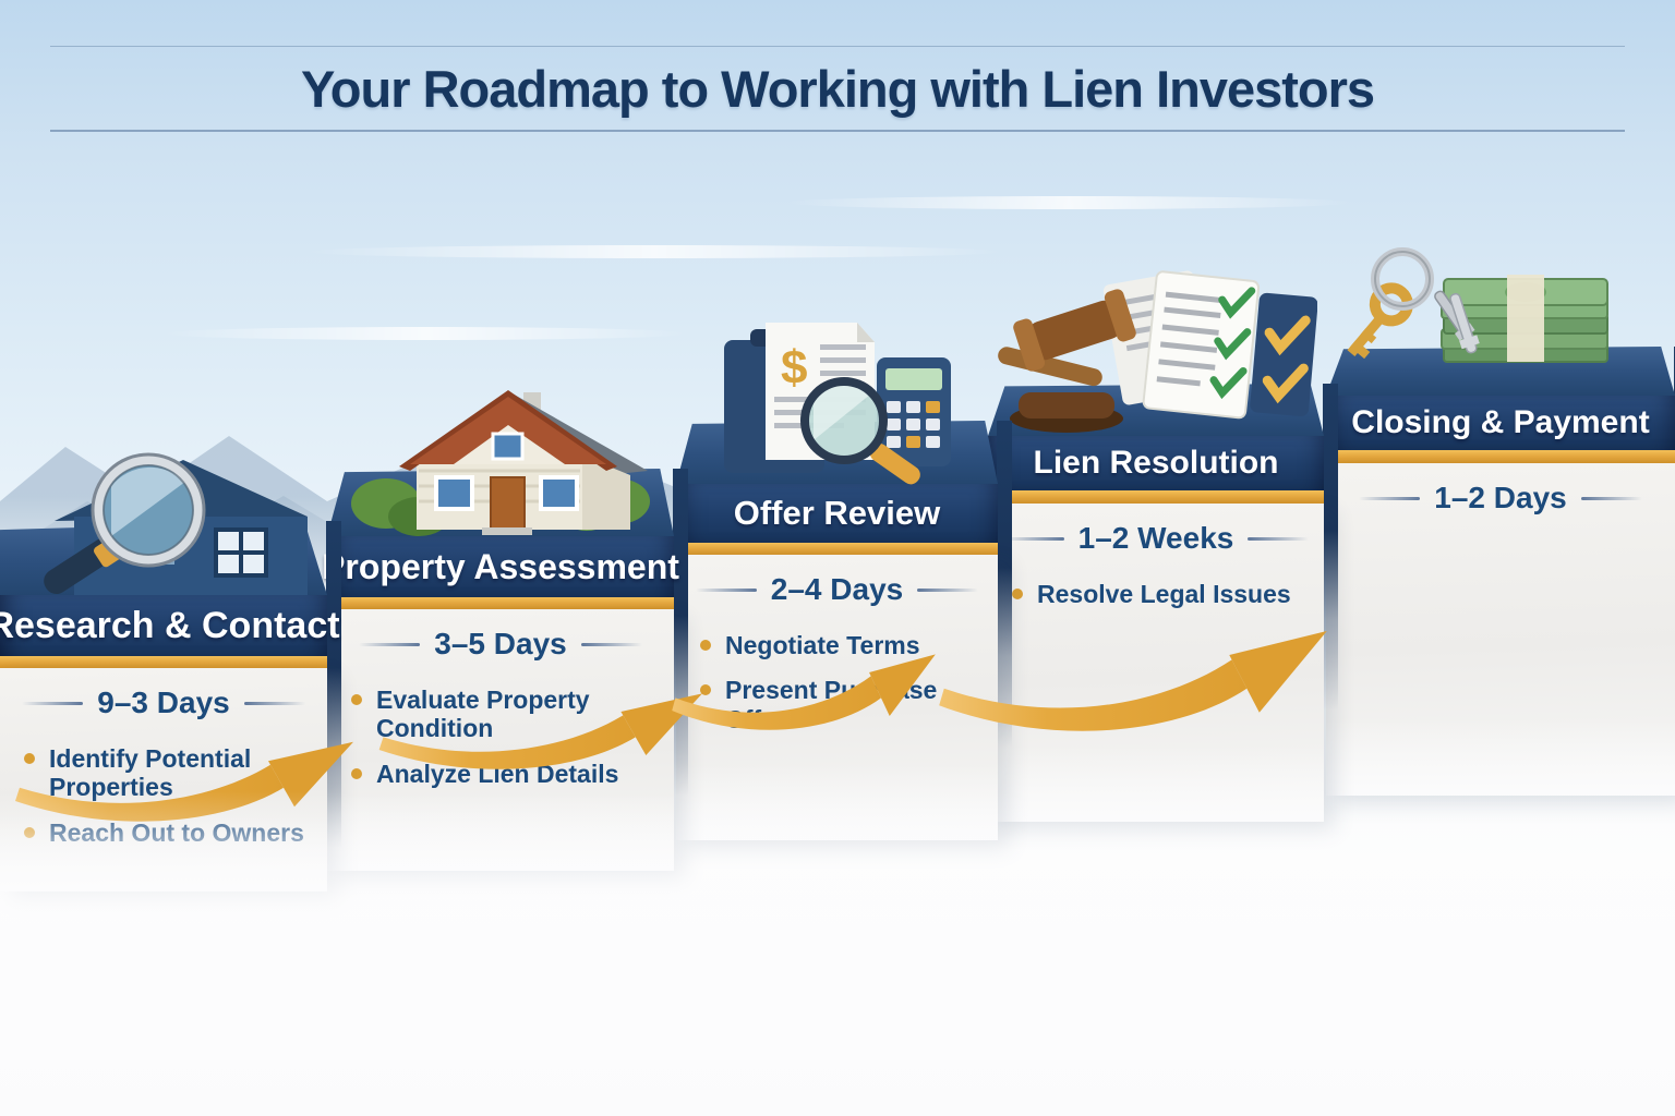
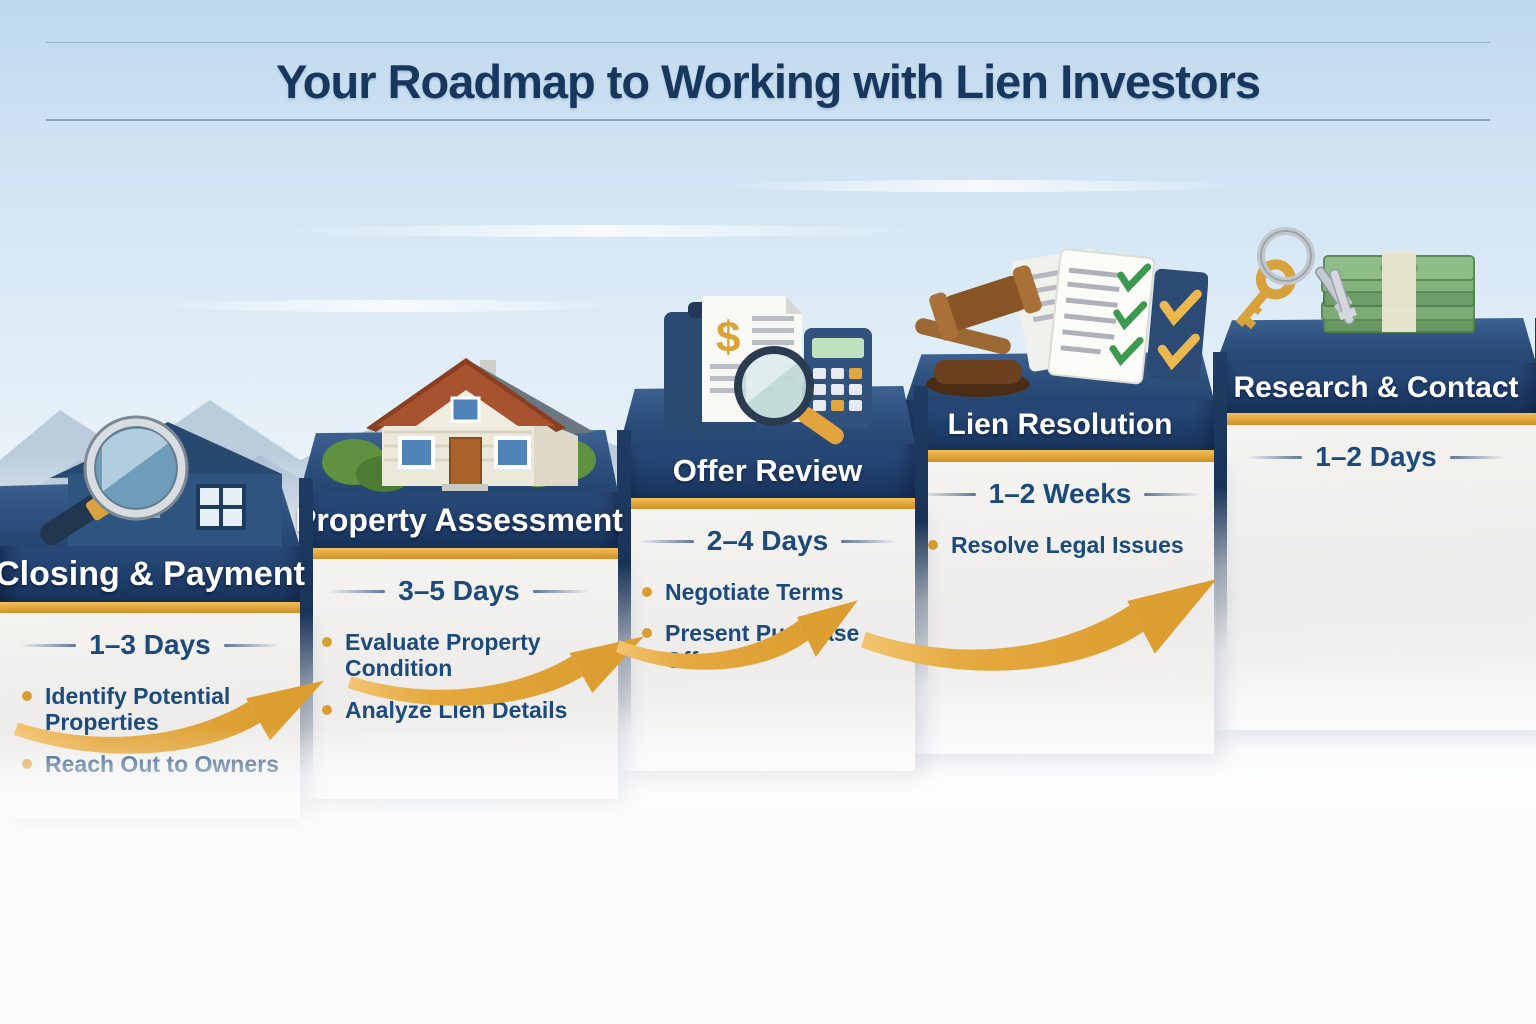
  Your Roadmap to Working with Lien Investors
- Research & Contact
+ Closing & Payment
- 9–3 Days
+ 1–3 Days
  Identify Potential Properties
  roperty Assessment
  3–5 Days
  Evaluate Property Condition
  Analyze Lien Details
  $
  Offer Review
  2–4 Days
  Negotiate Terms
  Lien Resolution
  1–2 Weeks
  Resolve Legal Issues
- Closing & Payment
+ Research & Contact
  1–2 Days
